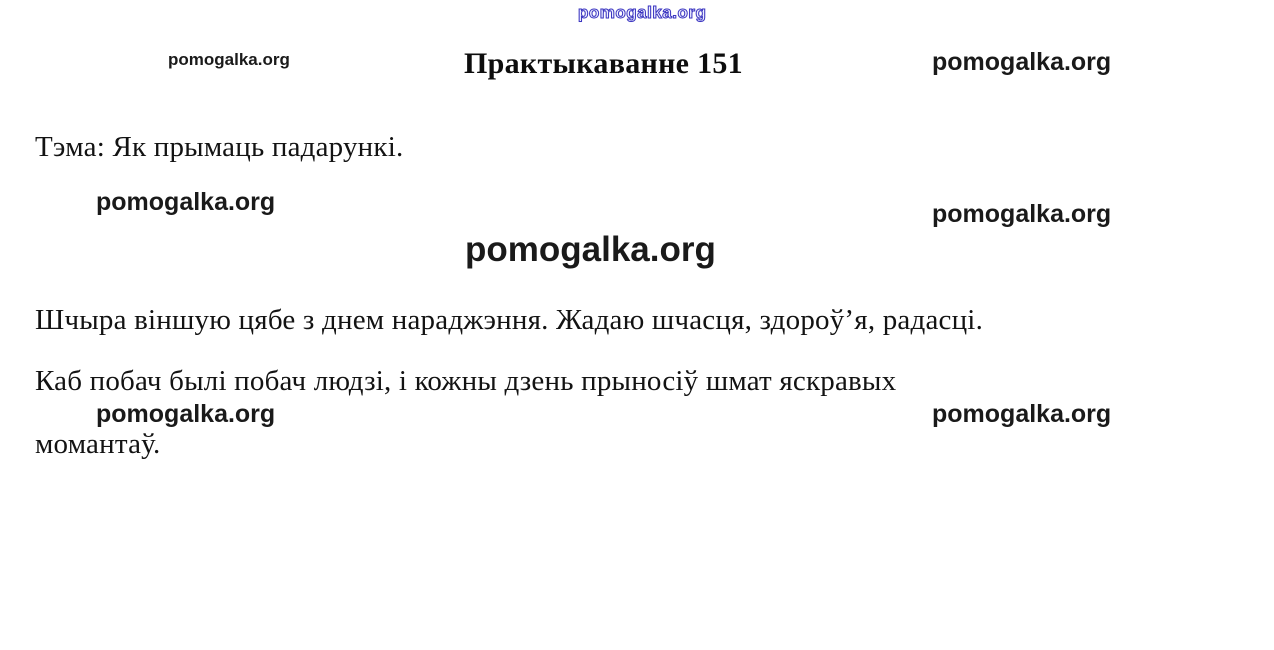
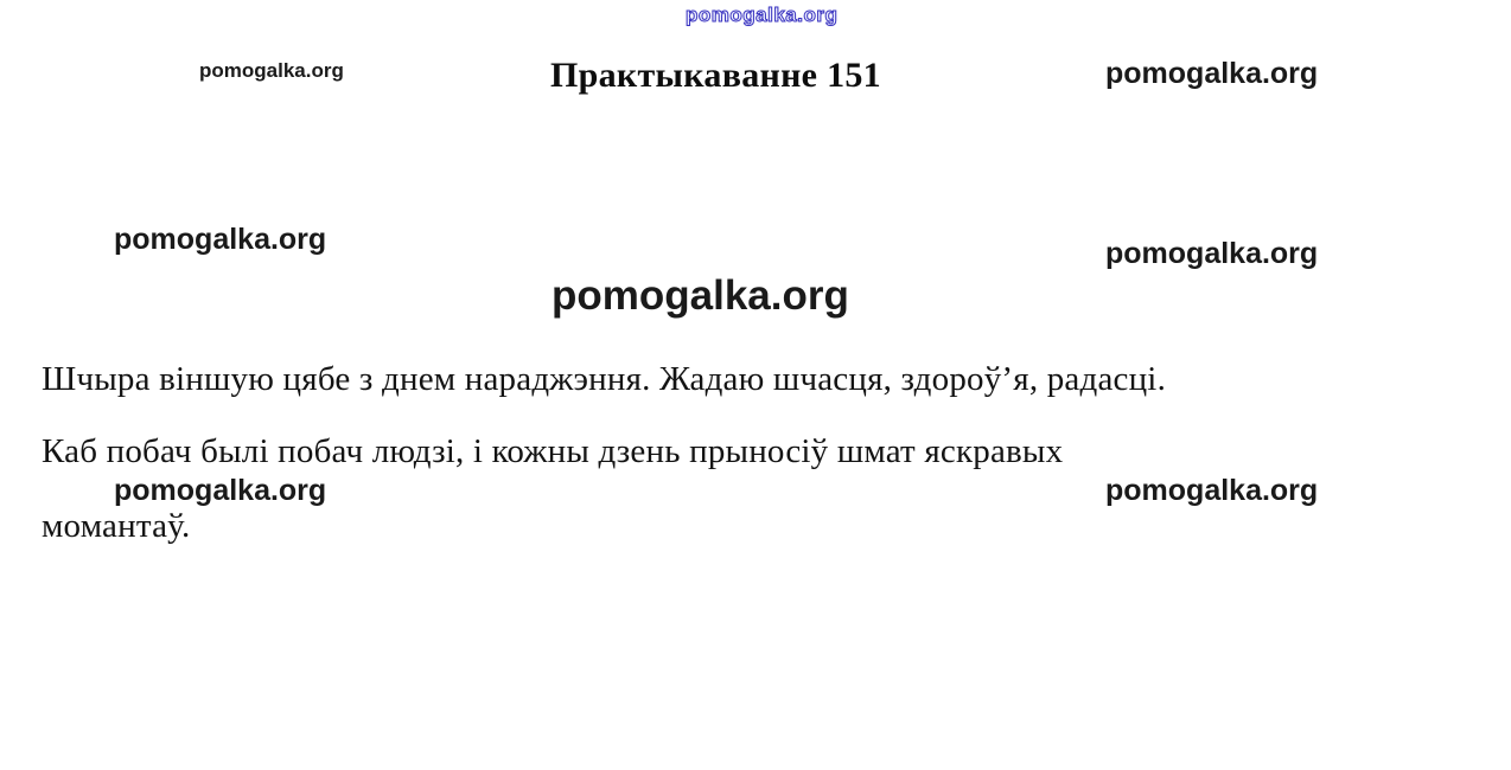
  pomogalka.org
  pomogalka.org
  pomogalka.org
  pomogalka.org
  pomogalka.org
  pomogalka.org
  pomogalka.org
  pomogalka.org
  Практыкаванне 151
- Тэма: Як прымаць падарункі.
  Шчыра віншую цябе з днем нараджэння. Жадаю шчасця, здороў’я, радасці.
  Каб побач былі побач людзі, і кожны дзень прыносіў шмат яскравых
  момантаў.
